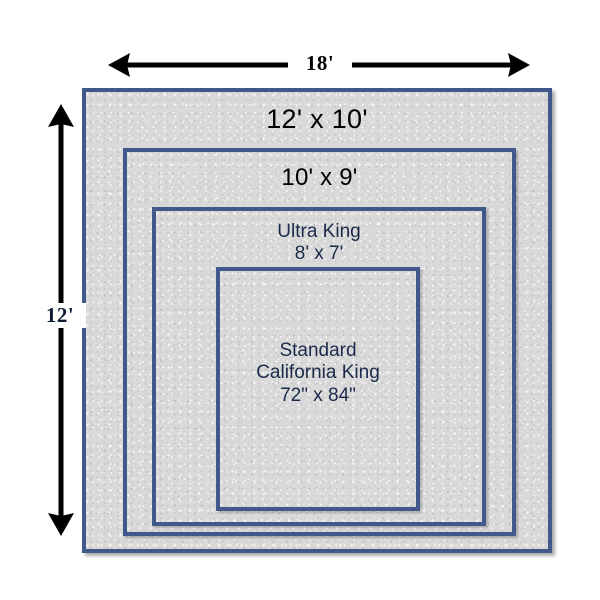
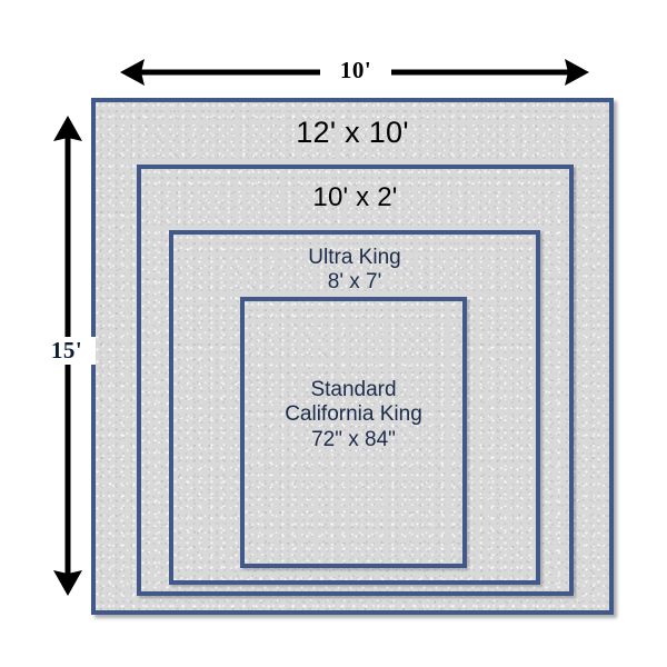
  12' x 10'
- 10' x 9'
+ 10' x 2'
  Ultra King
  8' x 7'
  Standard
  California King
  72" x 84"
- 18'
+ 10'
- 12'
+ 15'
